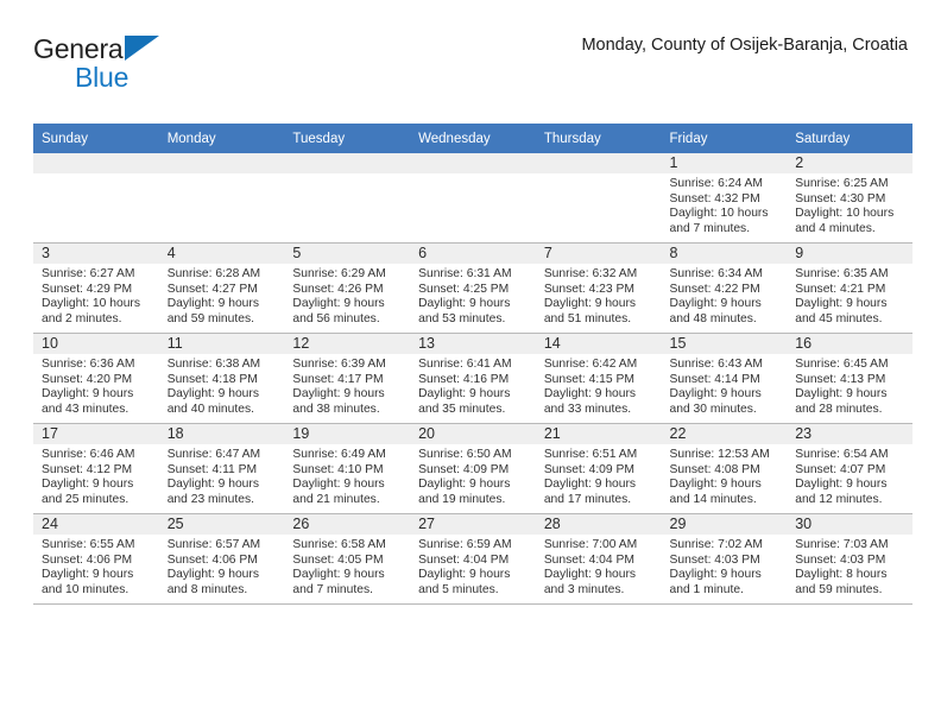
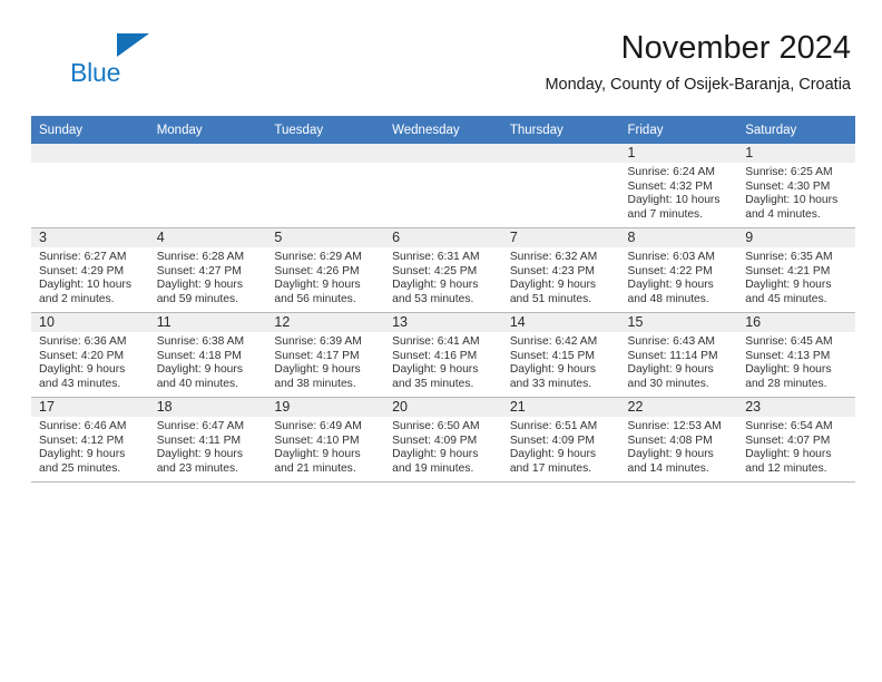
- General
  Blue
+ November 2024
  Monday, County of Osijek-Baranja, Croatia
  Sunday	Monday	Tuesday	Wednesday	Thursday	Friday	Saturday
- 					1Sunrise: 6:24 AMSunset: 4:32 PMDaylight: 10 hoursand 7 minutes.	2Sunrise: 6:25 AMSunset: 4:30 PMDaylight: 10 hoursand 4 minutes.
+ 					1Sunrise: 6:24 AMSunset: 4:32 PMDaylight: 10 hoursand 7 minutes.	1Sunrise: 6:25 AMSunset: 4:30 PMDaylight: 10 hoursand 4 minutes.
- 3Sunrise: 6:27 AMSunset: 4:29 PMDaylight: 10 hoursand 2 minutes.	4Sunrise: 6:28 AMSunset: 4:27 PMDaylight: 9 hoursand 59 minutes.	5Sunrise: 6:29 AMSunset: 4:26 PMDaylight: 9 hoursand 56 minutes.	6Sunrise: 6:31 AMSunset: 4:25 PMDaylight: 9 hoursand 53 minutes.	7Sunrise: 6:32 AMSunset: 4:23 PMDaylight: 9 hoursand 51 minutes.	8Sunrise: 6:34 AMSunset: 4:22 PMDaylight: 9 hoursand 48 minutes.	9Sunrise: 6:35 AMSunset: 4:21 PMDaylight: 9 hoursand 45 minutes.
+ 3Sunrise: 6:27 AMSunset: 4:29 PMDaylight: 10 hoursand 2 minutes.	4Sunrise: 6:28 AMSunset: 4:27 PMDaylight: 9 hoursand 59 minutes.	5Sunrise: 6:29 AMSunset: 4:26 PMDaylight: 9 hoursand 56 minutes.	6Sunrise: 6:31 AMSunset: 4:25 PMDaylight: 9 hoursand 53 minutes.	7Sunrise: 6:32 AMSunset: 4:23 PMDaylight: 9 hoursand 51 minutes.	8Sunrise: 6:03 AMSunset: 4:22 PMDaylight: 9 hoursand 48 minutes.	9Sunrise: 6:35 AMSunset: 4:21 PMDaylight: 9 hoursand 45 minutes.
- 10Sunrise: 6:36 AMSunset: 4:20 PMDaylight: 9 hoursand 43 minutes.	11Sunrise: 6:38 AMSunset: 4:18 PMDaylight: 9 hoursand 40 minutes.	12Sunrise: 6:39 AMSunset: 4:17 PMDaylight: 9 hoursand 38 minutes.	13Sunrise: 6:41 AMSunset: 4:16 PMDaylight: 9 hoursand 35 minutes.	14Sunrise: 6:42 AMSunset: 4:15 PMDaylight: 9 hoursand 33 minutes.	15Sunrise: 6:43 AMSunset: 4:14 PMDaylight: 9 hoursand 30 minutes.	16Sunrise: 6:45 AMSunset: 4:13 PMDaylight: 9 hoursand 28 minutes.
+ 10Sunrise: 6:36 AMSunset: 4:20 PMDaylight: 9 hoursand 43 minutes.	11Sunrise: 6:38 AMSunset: 4:18 PMDaylight: 9 hoursand 40 minutes.	12Sunrise: 6:39 AMSunset: 4:17 PMDaylight: 9 hoursand 38 minutes.	13Sunrise: 6:41 AMSunset: 4:16 PMDaylight: 9 hoursand 35 minutes.	14Sunrise: 6:42 AMSunset: 4:15 PMDaylight: 9 hoursand 33 minutes.	15Sunrise: 6:43 AMSunset: 11:14 PMDaylight: 9 hoursand 30 minutes.	16Sunrise: 6:45 AMSunset: 4:13 PMDaylight: 9 hoursand 28 minutes.
  17Sunrise: 6:46 AMSunset: 4:12 PMDaylight: 9 hoursand 25 minutes.	18Sunrise: 6:47 AMSunset: 4:11 PMDaylight: 9 hoursand 23 minutes.	19Sunrise: 6:49 AMSunset: 4:10 PMDaylight: 9 hoursand 21 minutes.	20Sunrise: 6:50 AMSunset: 4:09 PMDaylight: 9 hoursand 19 minutes.	21Sunrise: 6:51 AMSunset: 4:09 PMDaylight: 9 hoursand 17 minutes.	22Sunrise: 12:53 AMSunset: 4:08 PMDaylight: 9 hoursand 14 minutes.	23Sunrise: 6:54 AMSunset: 4:07 PMDaylight: 9 hoursand 12 minutes.
- 24Sunrise: 6:55 AMSunset: 4:06 PMDaylight: 9 hoursand 10 minutes.	25Sunrise: 6:57 AMSunset: 4:06 PMDaylight: 9 hoursand 8 minutes.	26Sunrise: 6:58 AMSunset: 4:05 PMDaylight: 9 hoursand 7 minutes.	27Sunrise: 6:59 AMSunset: 4:04 PMDaylight: 9 hoursand 5 minutes.	28Sunrise: 7:00 AMSunset: 4:04 PMDaylight: 9 hoursand 3 minutes.	29Sunrise: 7:02 AMSunset: 4:03 PMDaylight: 9 hoursand 1 minute.	30Sunrise: 7:03 AMSunset: 4:03 PMDaylight: 8 hoursand 59 minutes.
